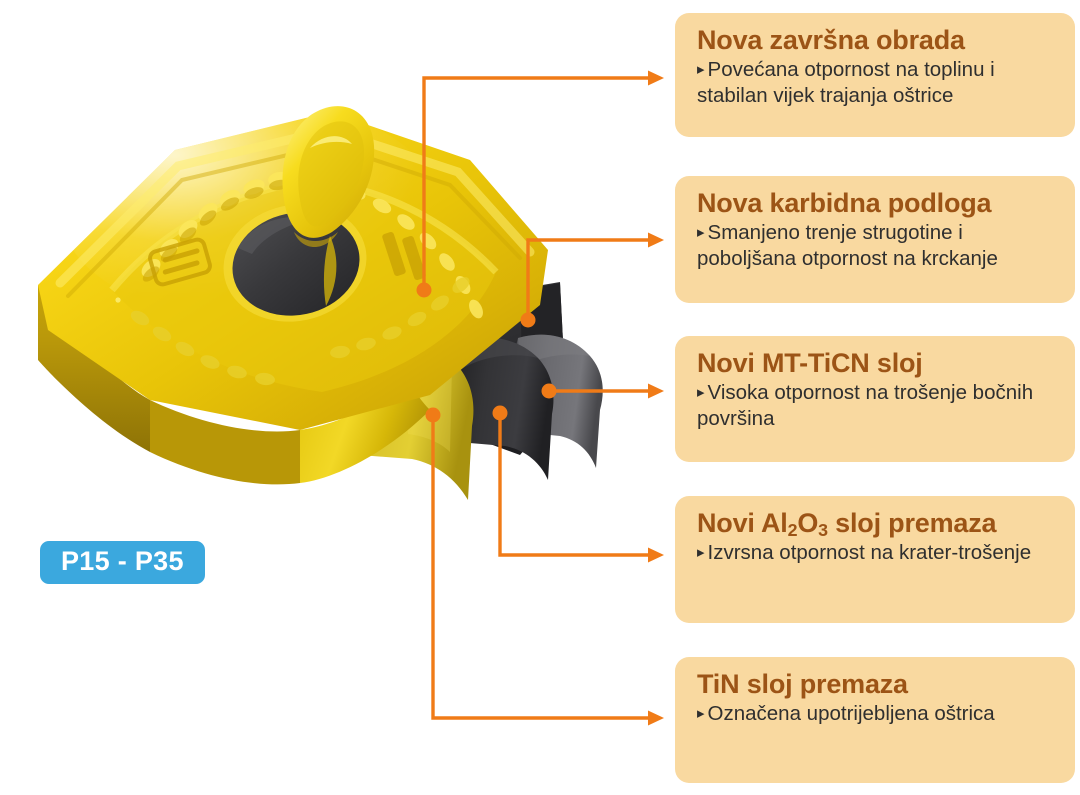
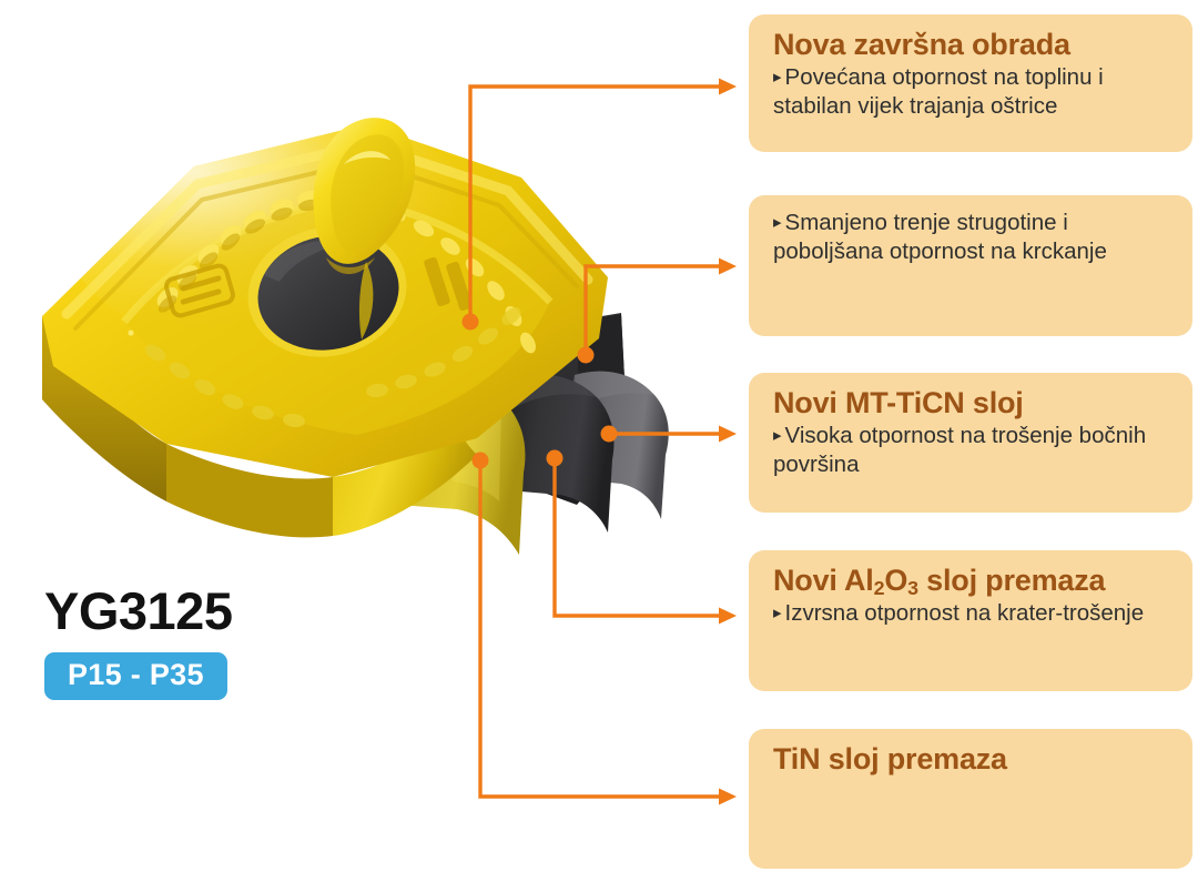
+ YG3125
  P15 - P35
  Nova završna obrada
  ▸ Povećana otpornost na toplinu i stabilan vijek trajanja oštrice
- Nova karbidna podloga
  ▸ Smanjeno trenje strugotine i poboljšana otpornost na krckanje
  Novi MT-TiCN sloj
  ▸ Visoka otpornost na trošenje bočnih površina
  Novi Al2O3 sloj premaza
  ▸ Izvrsna otpornost na krater-trošenje
  TiN sloj premaza
- ▸ Označena upotrijebljena oštrica
